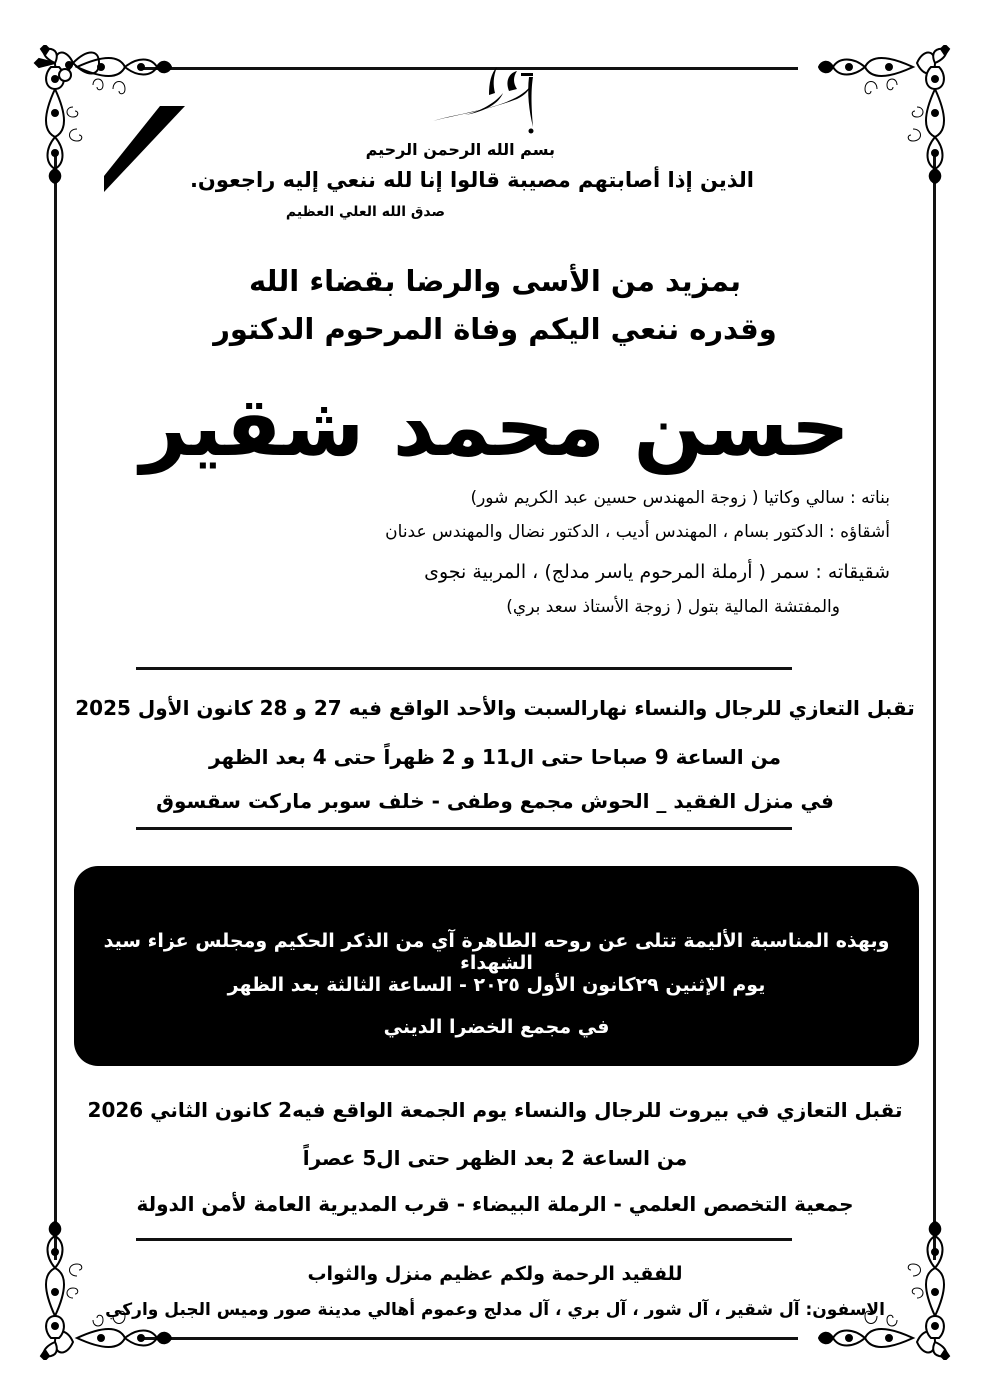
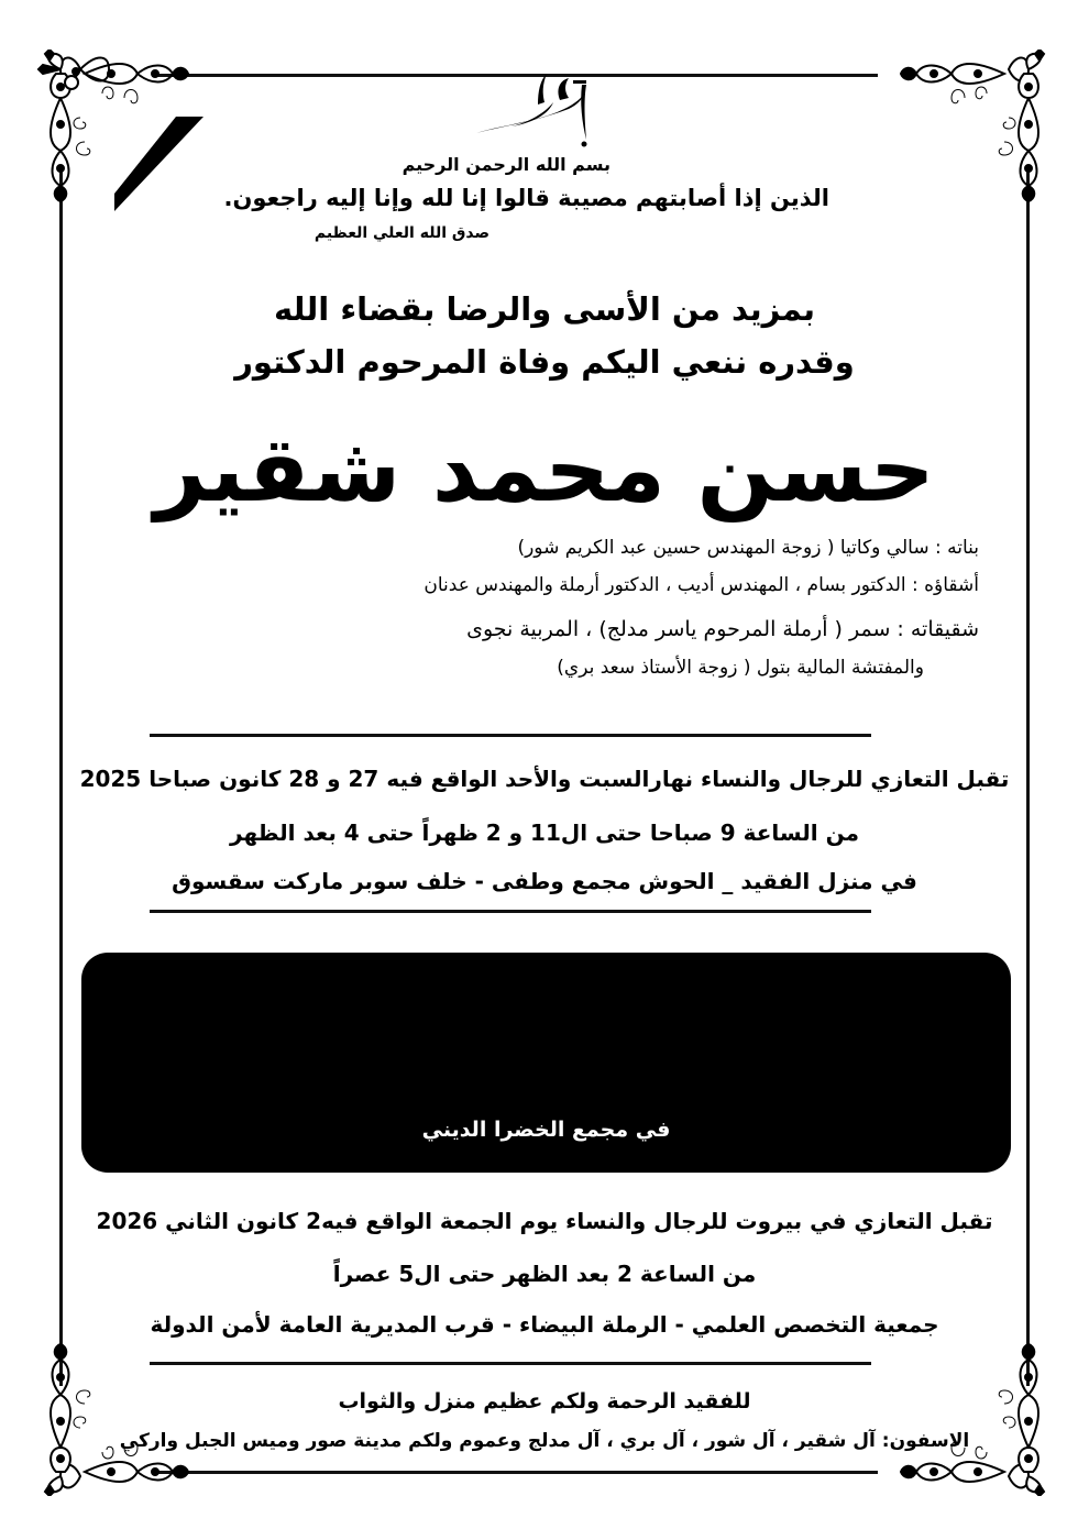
  بسم الله الرحمن الرحيم
- الذين إذا أصابتهم مصيبة قالوا إنا لله ننعي إليه راجعون.
+ الذين إذا أصابتهم مصيبة قالوا إنا لله وإنا إليه راجعون.
  صدق الله العلي العظيم
  بمزيد من الأسى والرضا بقضاء الله
  وقدره ننعي اليكم وفاة المرحوم الدكتور
  حسن محمد شقير
  بناته : سالي وكاتيا ( زوجة المهندس حسين عبد الكريم شور)
- أشقاؤه : الدكتور بسام ، المهندس أديب ، الدكتور نضال والمهندس عدنان
+ أشقاؤه : الدكتور بسام ، المهندس أديب ، الدكتور أرملة والمهندس عدنان
  شقيقاته : سمر ( أرملة المرحوم ياسر مدلج) ، المربية نجوى
  والمفتشة المالية بتول ( زوجة الأستاذ سعد بري)
- تقبل التعازي للرجال والنساء نهارالسبت والأحد الواقع فيه 27 و 28 كانون الأول 2025
+ تقبل التعازي للرجال والنساء نهارالسبت والأحد الواقع فيه 27 و 28 كانون صباحا 2025
  من الساعة 9 صباحا حتى ال11 و 2 ظهراً حتى 4 بعد الظهر
  في منزل الفقيد _ الحوش مجمع وطفى - خلف سوبر ماركت سقسوق
- وبهذه المناسبة الأليمة تتلى عن روحه الطاهرة آي من الذكر الحكيم ومجلس عزاء سيد الشهداء
- يوم الإثنين ٢٩كانون الأول ٢٠٢٥ - الساعة الثالثة بعد الظهر
  في مجمع الخضرا الديني
  تقبل التعازي في بيروت للرجال والنساء يوم الجمعة الواقع فيه2 كانون الثاني 2026
  من الساعة 2 بعد الظهر حتى ال5 عصراً
  جمعية التخصص العلمي - الرملة البيضاء - قرب المديرية العامة لأمن الدولة
  للفقيد الرحمة ولكم عظيم منزل والثواب
- الاسفون: آل شقير ، آل شور ، آل بري ، آل مدلج وعموم أهالي مدينة صور وميس الجبل واركي
+ الاسفون: آل شقير ، آل شور ، آل بري ، آل مدلج وعموم ولكم مدينة صور وميس الجبل واركي
